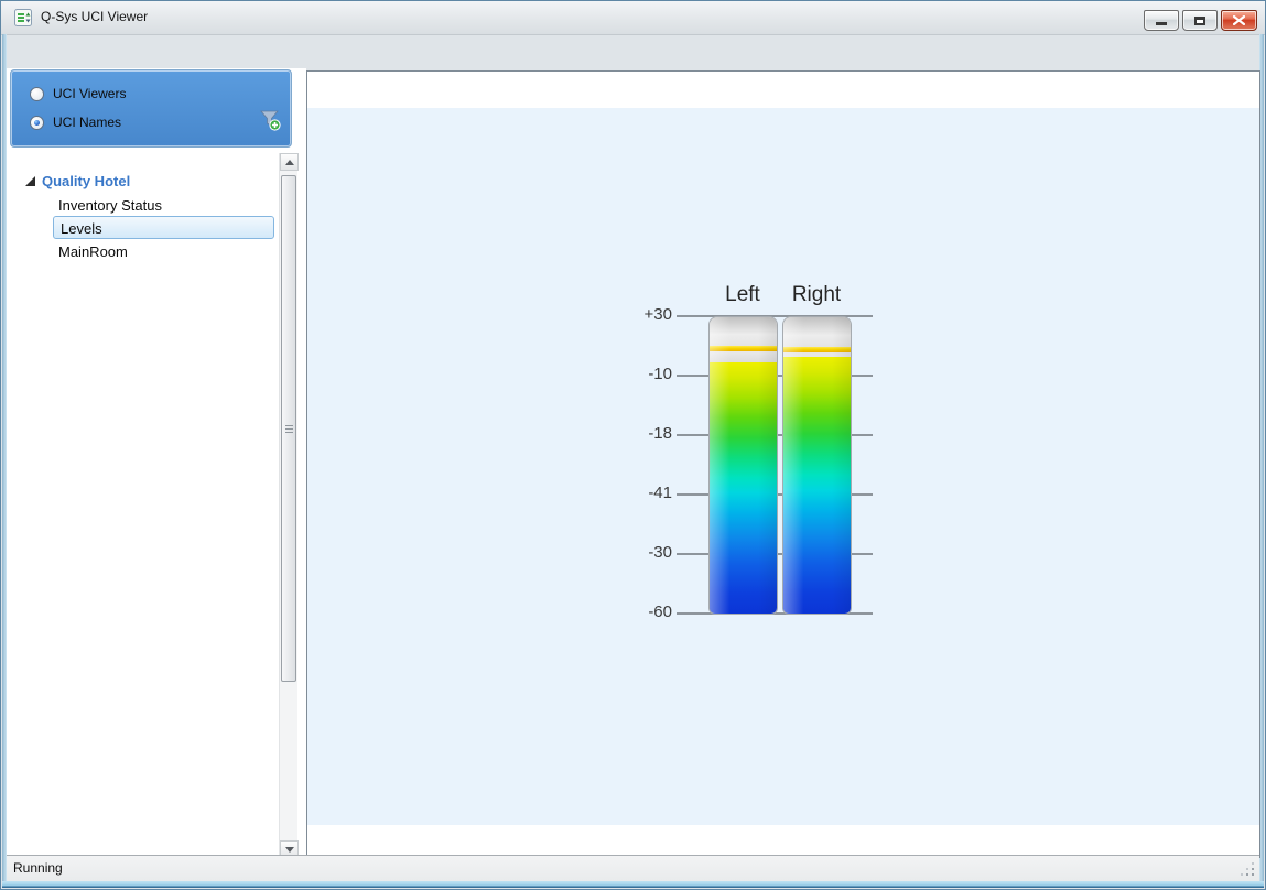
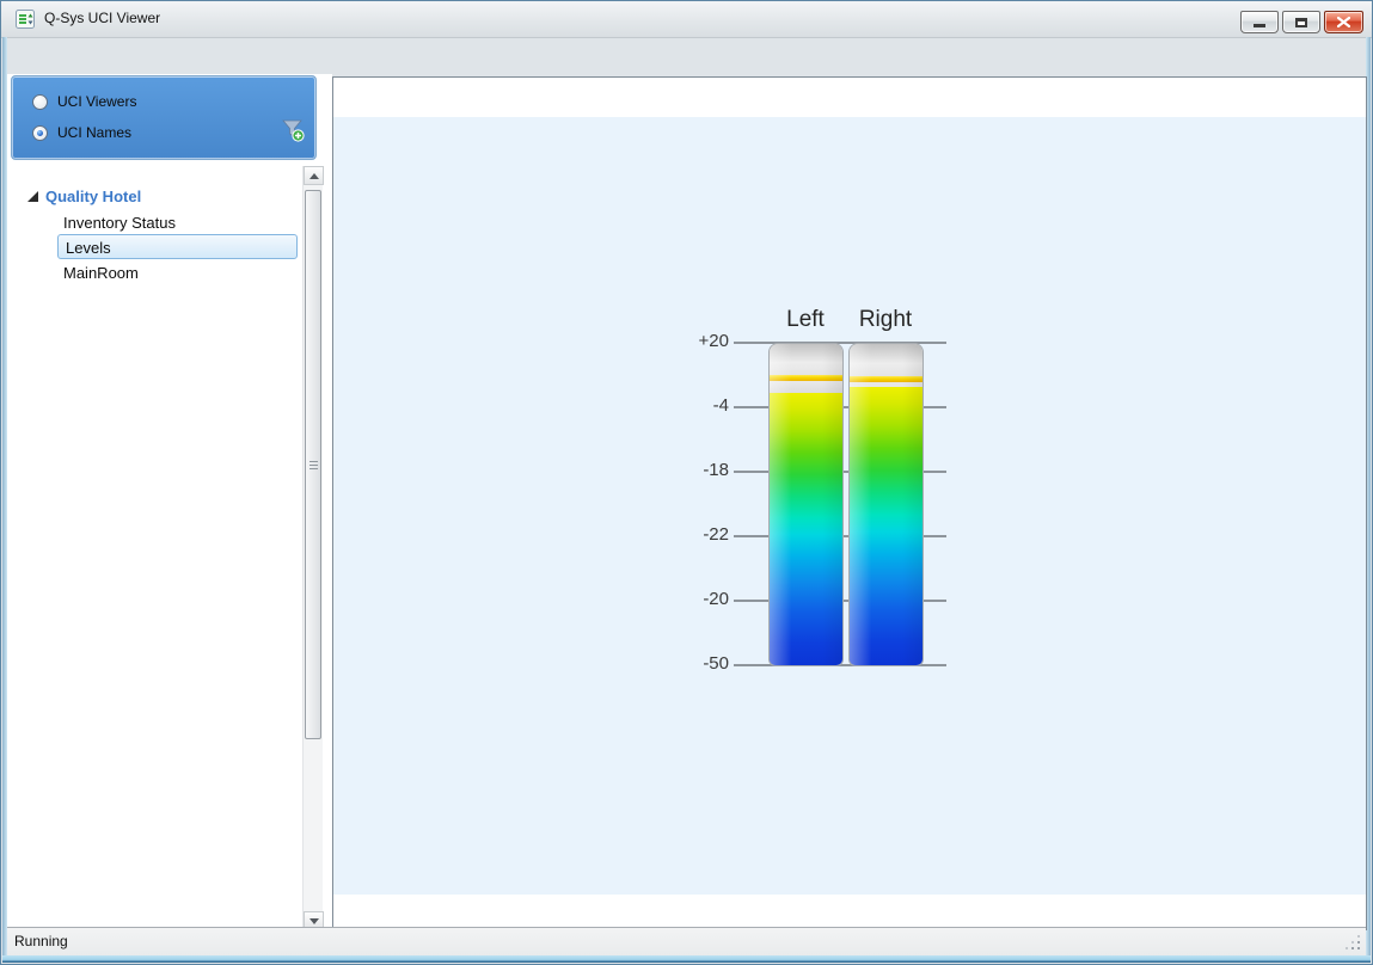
  Q-Sys UCI Viewer
  UCI Viewers
  UCI Names
  Quality Hotel
  Inventory Status
  Levels
  MainRoom
  Left
  Right
- +30
+ +20
- -10
+ -4
  -18
- -41
+ -22
- -30
+ -20
- -60
+ -50
  Running
